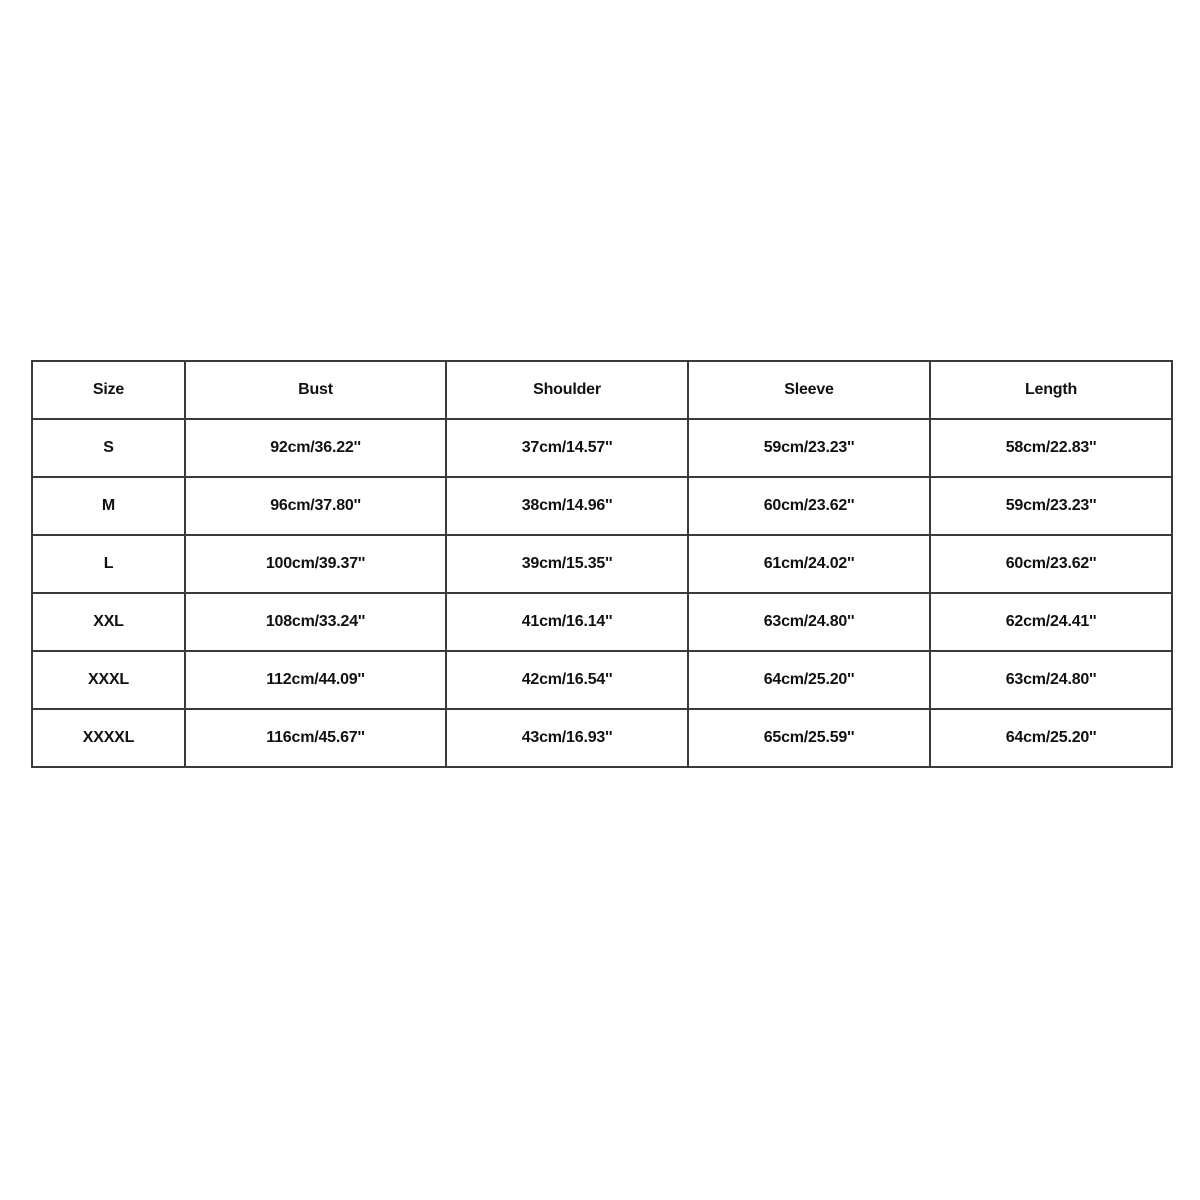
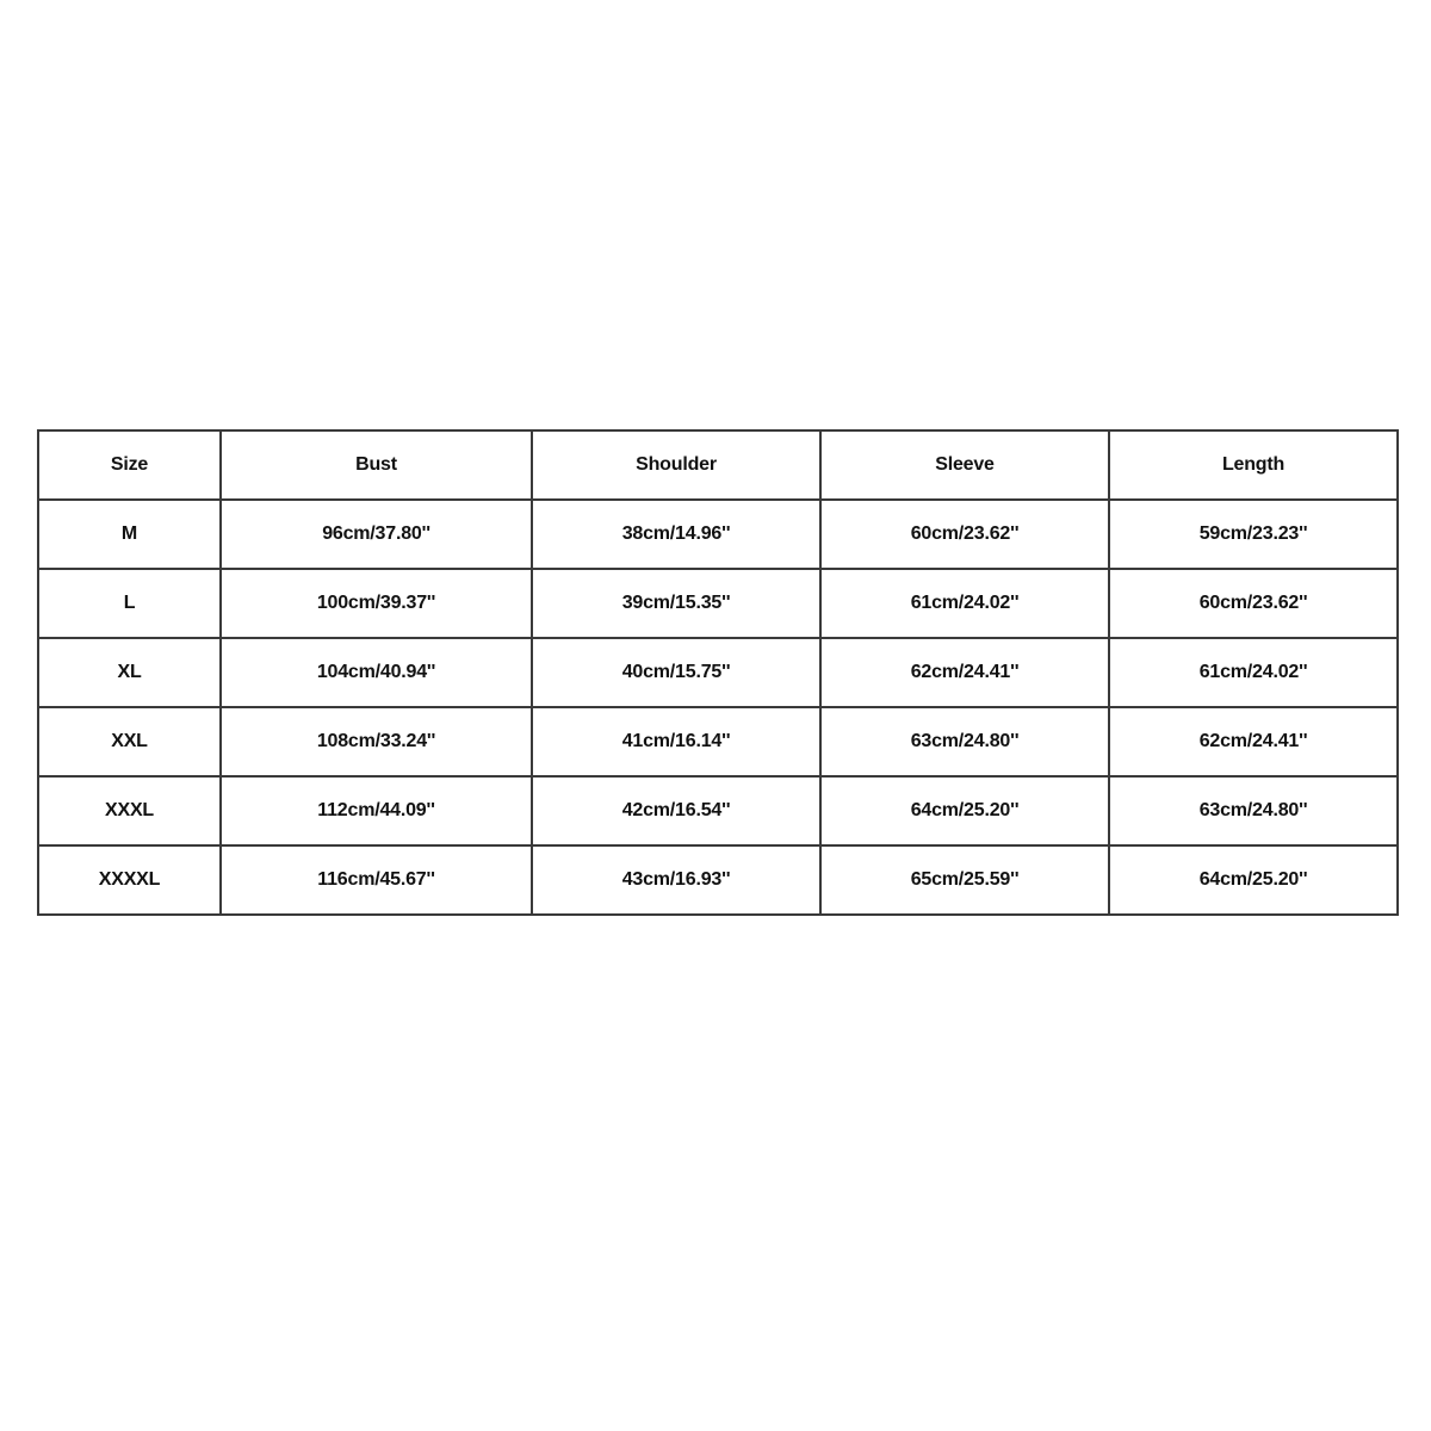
  Size	Bust	Shoulder	Sleeve	Length
- S	92cm/36.22''	37cm/14.57''	59cm/23.23''	58cm/22.83''
  M	96cm/37.80''	38cm/14.96''	60cm/23.62''	59cm/23.23''
  L	100cm/39.37''	39cm/15.35''	61cm/24.02''	60cm/23.62''
+ XL	104cm/40.94''	40cm/15.75''	62cm/24.41''	61cm/24.02''
  XXL	108cm/33.24''	41cm/16.14''	63cm/24.80''	62cm/24.41''
  XXXL	112cm/44.09''	42cm/16.54''	64cm/25.20''	63cm/24.80''
  XXXXL	116cm/45.67''	43cm/16.93''	65cm/25.59''	64cm/25.20''
